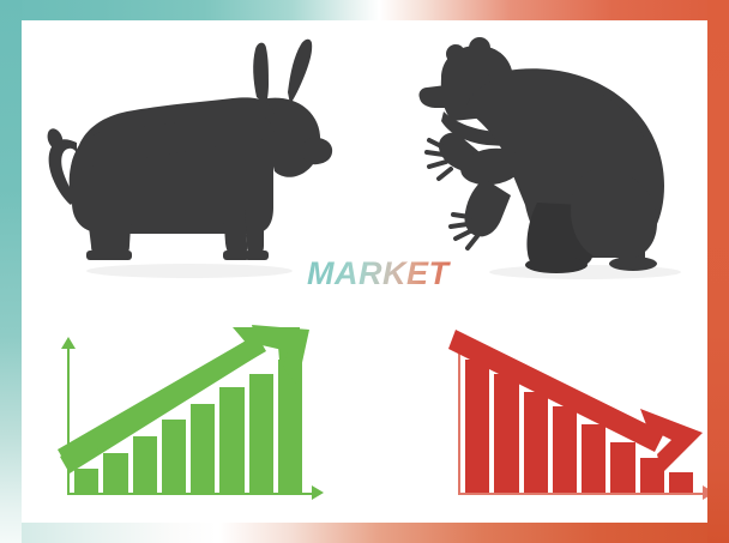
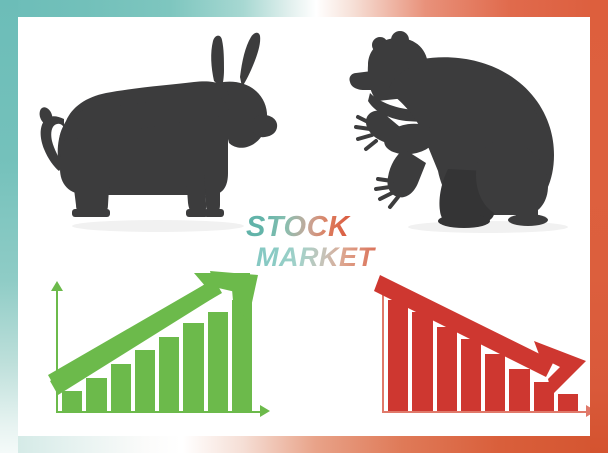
+ STOCK
  MARKET
